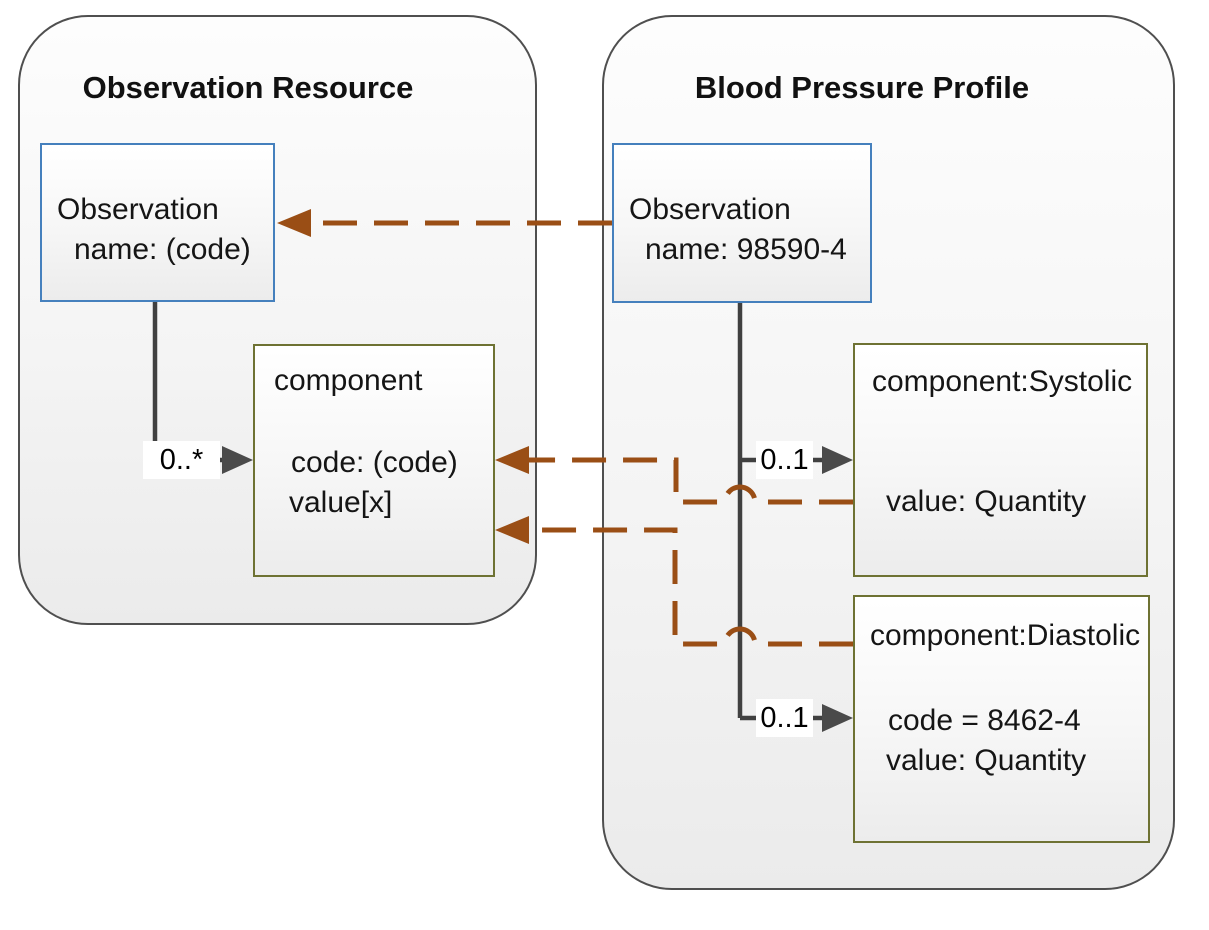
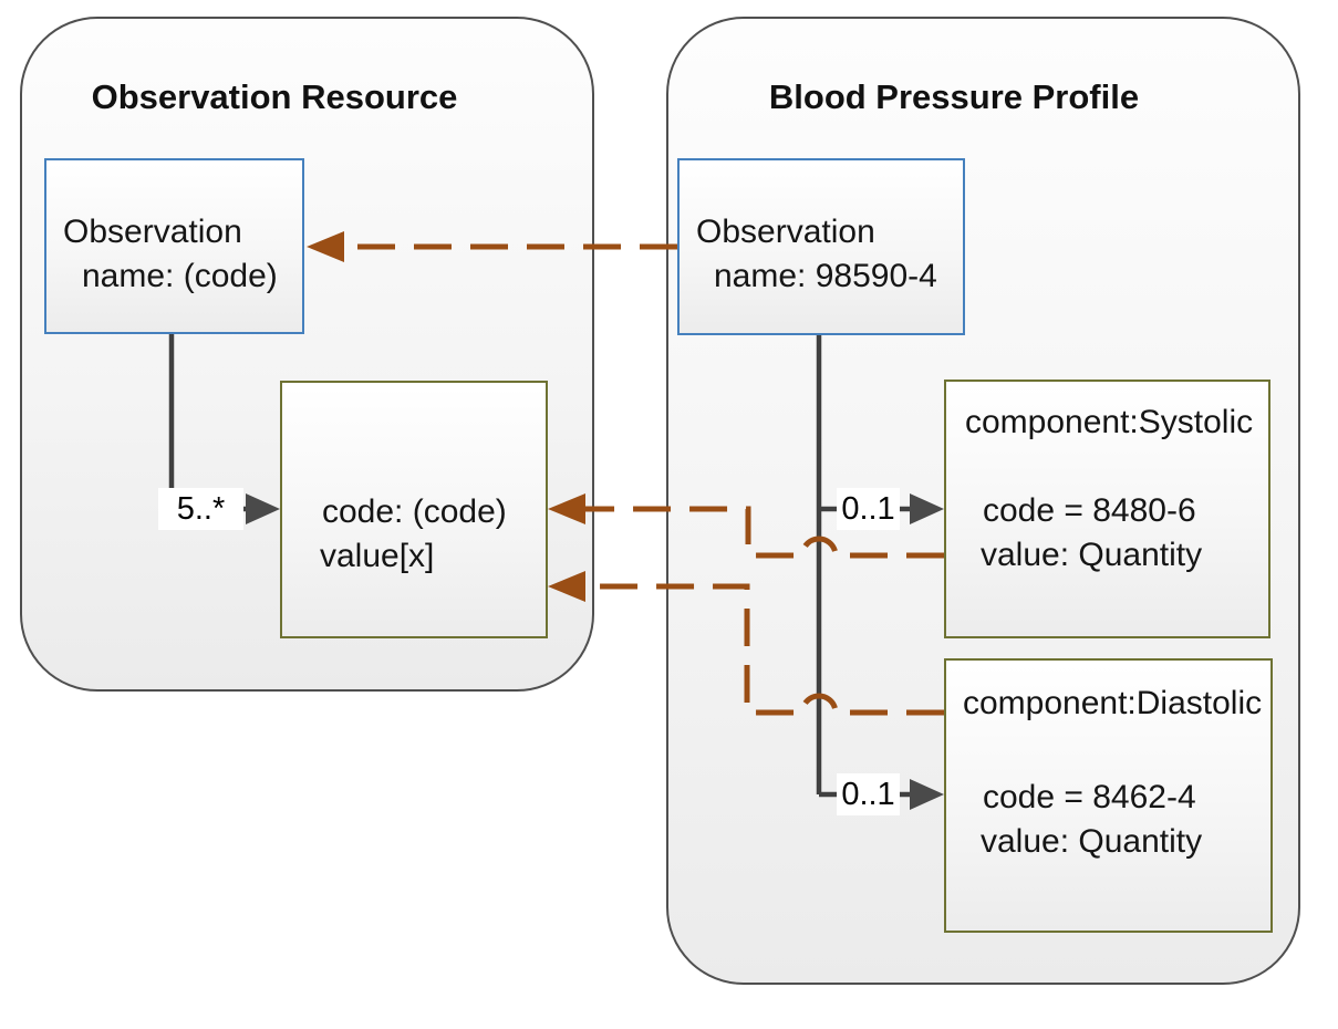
  Observation Resource
  Blood Pressure Profile
  Observation
  name: (code)
- component
  code: (code)
  value[x]
  Observation
  name: 98590-4
  component:Systolic
+ code = 8480-6
  value: Quantity
  component:Diastolic
  code = 8462-4
  value: Quantity
- 0..*
+ 5..*
  0..1
  0..1
